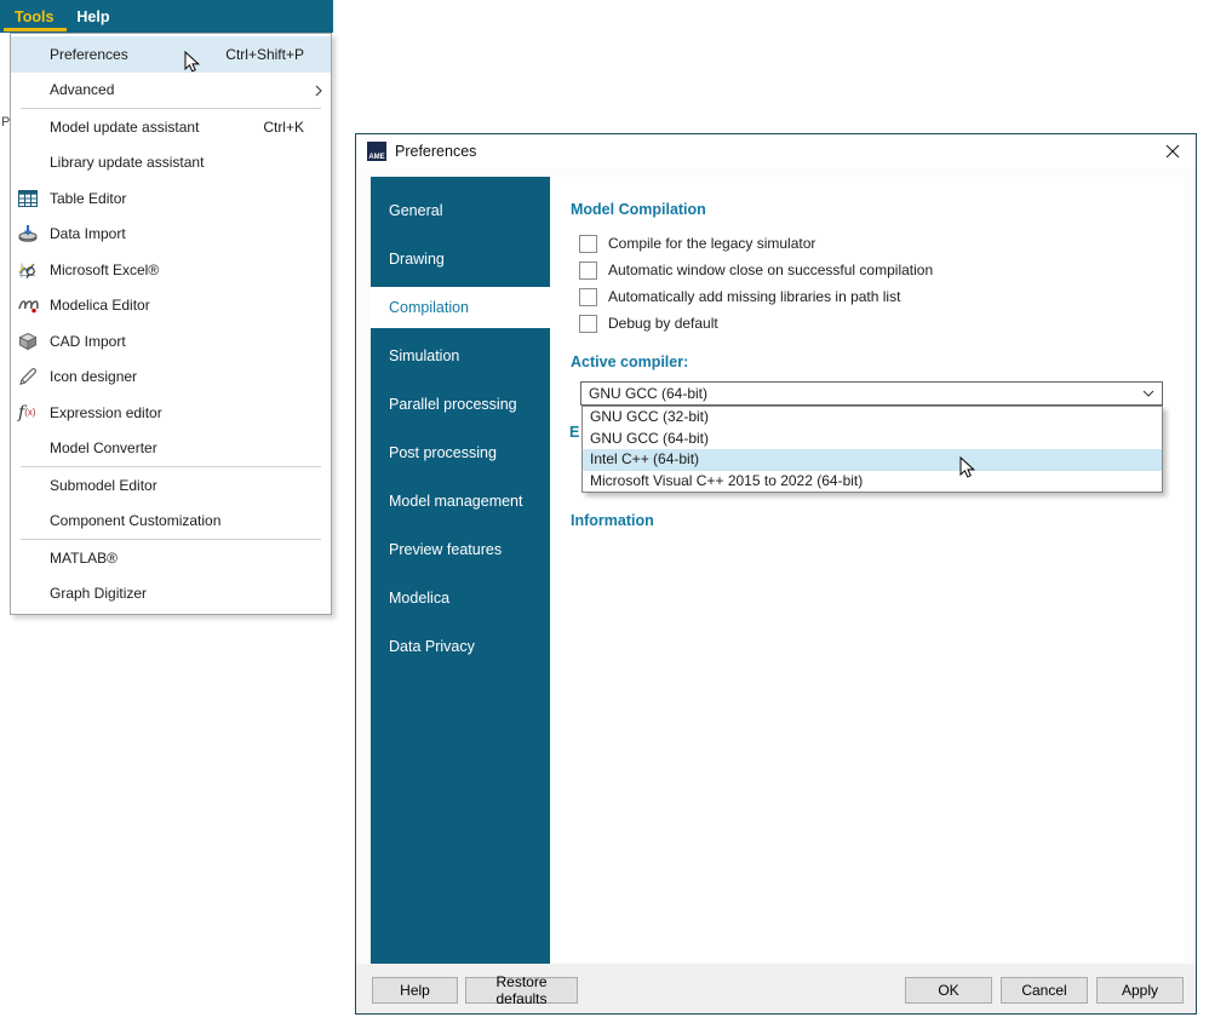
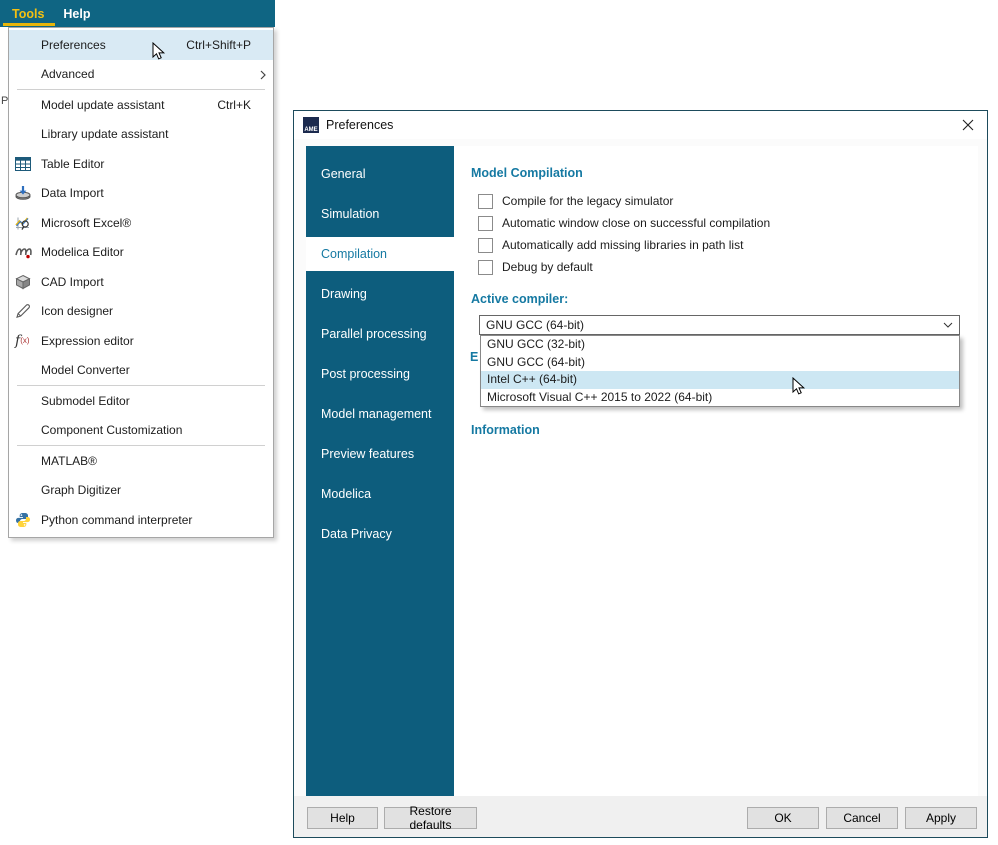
  P
  Tools
  Help
  Preferences
  Ctrl+Shift+P
  Advanced
  Model update assistant
  Ctrl+K
  Library update assistant
  Table Editor
  Data Import
  Microsoft Excel®
  Modelica Editor
  CAD Import
  Icon designer
  f
  (x)
  Expression editor
  Model Converter
  Submodel Editor
  Component Customization
  MATLAB®
  Graph Digitizer
+ Python command interpreter
  Preferences
  General
- Drawing
+ Simulation
  Compilation
- Simulation
+ Drawing
  Parallel processing
  Post processing
  Model management
  Preview features
  Modelica
  Data Privacy
  Model Compilation
  Compile for the legacy simulator
  Automatic window close on successful compilation
  Automatically add missing libraries in path list
  Debug by default
  Active compiler:
  E
  GNU GCC (64-bit)
  GNU GCC (32-bit)
  GNU GCC (64-bit)
  Intel C++ (64-bit)
  Microsoft Visual C++ 2015 to 2022 (64-bit)
  Information
  Help
  Restore defaults
  OK
  Cancel
  Apply
